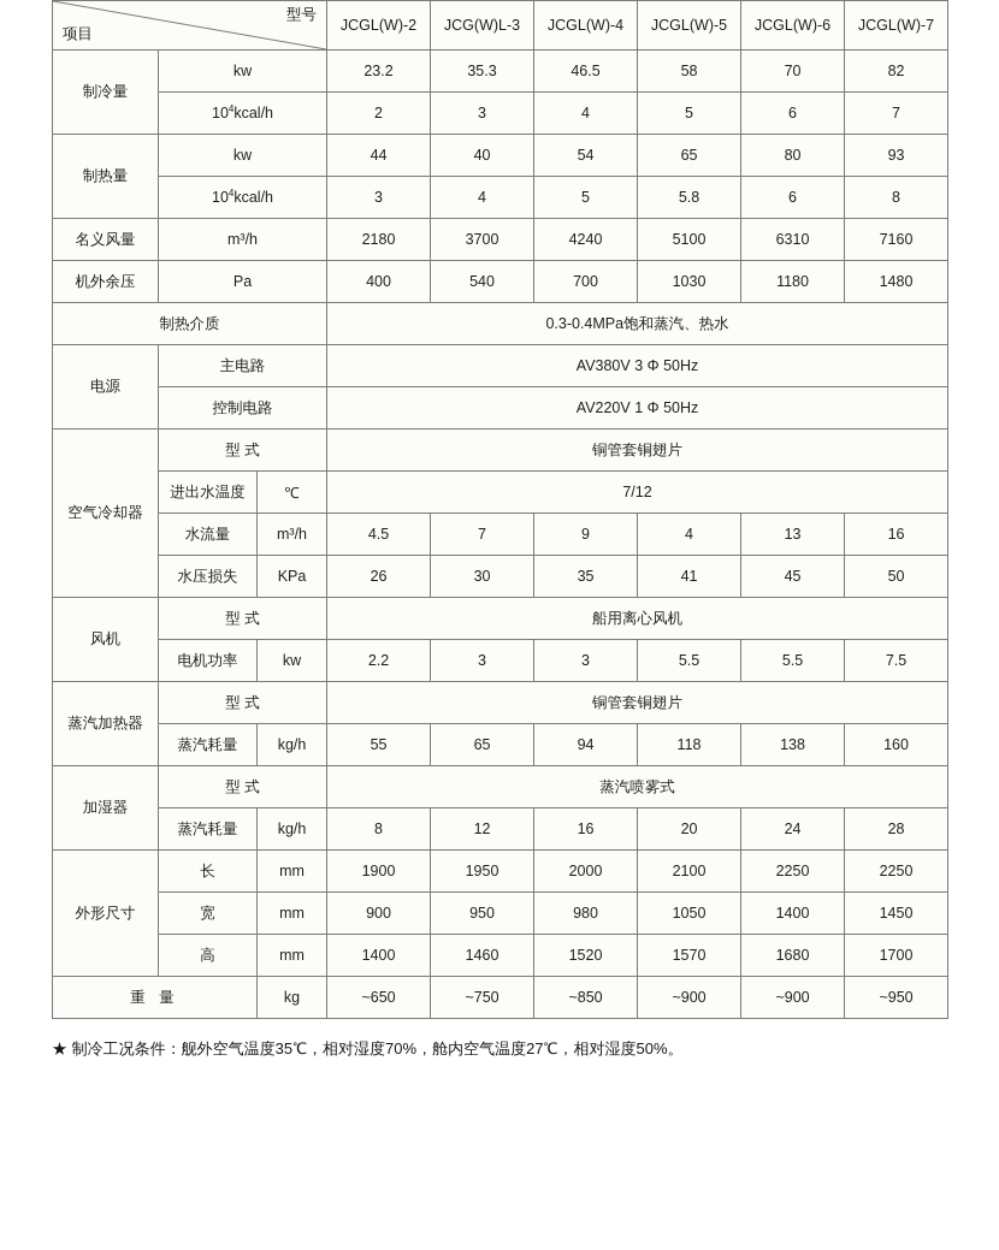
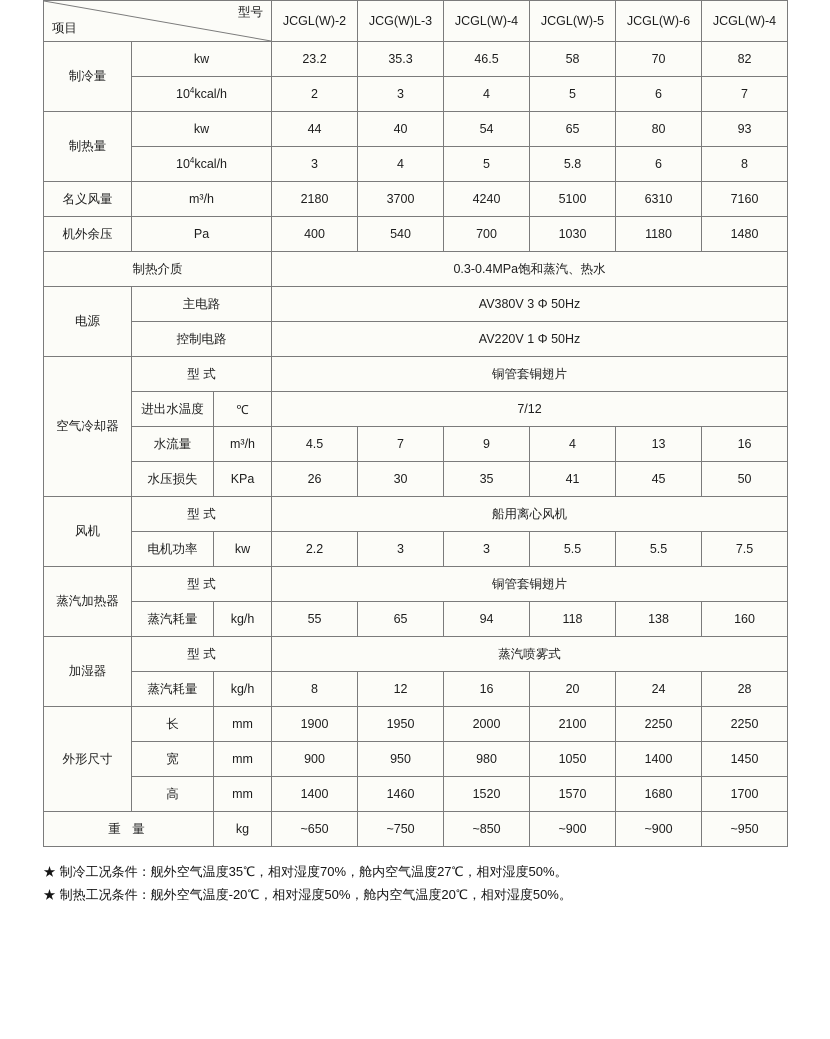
- 项目 型号	JCGL(W)-2	JCG(W)L-3	JCGL(W)-4	JCGL(W)-5	JCGL(W)-6	JCGL(W)-7
+ 项目 型号	JCGL(W)-2	JCG(W)L-3	JCGL(W)-4	JCGL(W)-5	JCGL(W)-6	JCGL(W)-4
  制冷量	kw	23.2	35.3	46.5	58	70	82
  104kcal/h	2	3	4	5	6	7
  制热量	kw	44	40	54	65	80	93
  104kcal/h	3	4	5	5.8	6	8
  名义风量	m³/h	2180	3700	4240	5100	6310	7160
  机外余压	Pa	400	540	700	1030	1180	1480
  制热介质	0.3-0.4MPa饱和蒸汽、热水
  电源	主电路	AV380V 3 Φ 50Hz
  控制电路	AV220V 1 Φ 50Hz
  空气冷却器	型 式	铜管套铜翅片
  进出水温度	℃	7/12
  水流量	m³/h	4.5	7	9	4	13	16
  水压损失	KPa	26	30	35	41	45	50
  风机	型 式	船用离心风机
  电机功率	kw	2.2	3	3	5.5	5.5	7.5
  蒸汽加热器	型 式	铜管套铜翅片
  蒸汽耗量	kg/h	55	65	94	118	138	160
  加湿器	型 式	蒸汽喷雾式
  蒸汽耗量	kg/h	8	12	16	20	24	28
  外形尺寸	长	mm	1900	1950	2000	2100	2250	2250
  宽	mm	900	950	980	1050	1400	1450
  高	mm	1400	1460	1520	1570	1680	1700
  重 量	kg	~650	~750	~850	~900	~900	~950
  ★ 制冷工况条件：舰外空气温度35℃，相对湿度70%，舱内空气温度27℃，相对湿度50%。
+ ★ 制热工况条件：舰外空气温度-20℃，相对湿度50%，舱内空气温度20℃，相对湿度50%。
